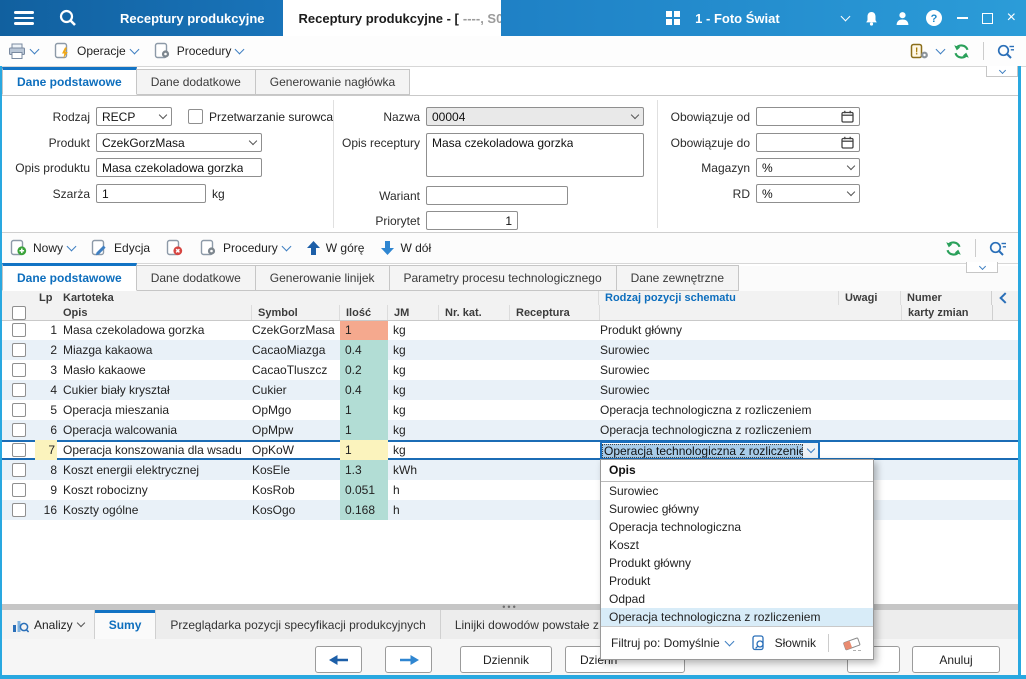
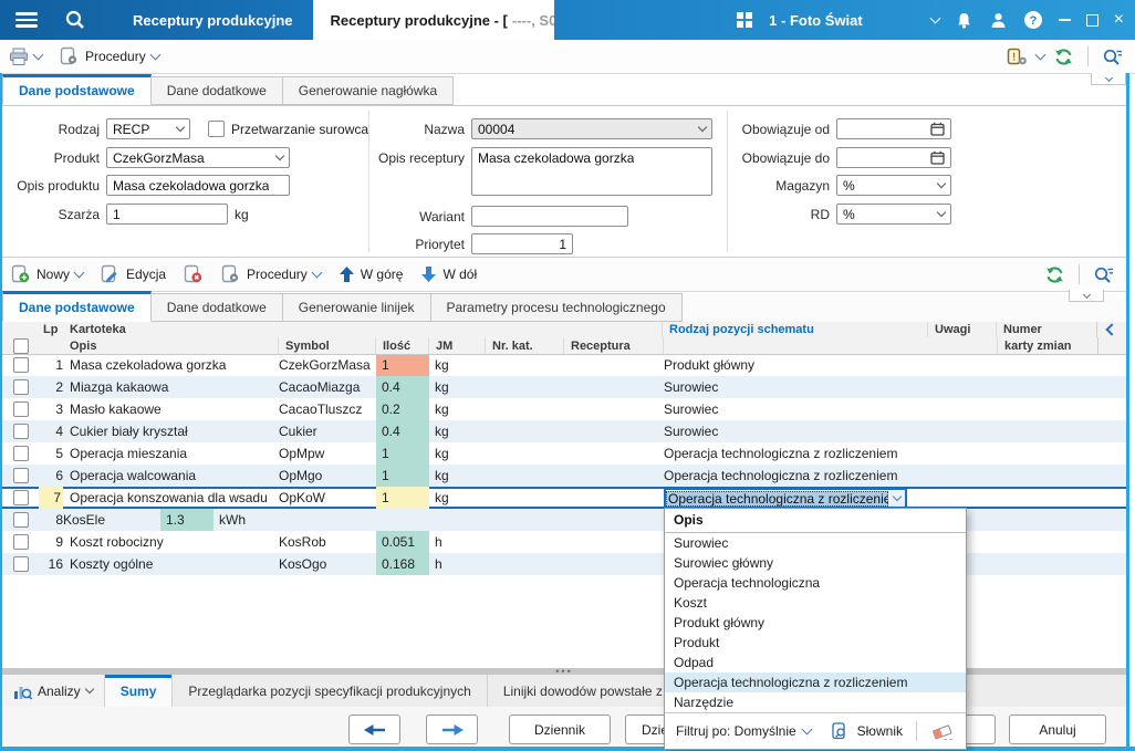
  Receptury produkcyjne
  Receptury produkcyjne - [
  ----, S0
  1 - Foto Świat
  ?
  ×
- Operacje
  Procedury
  !
  Dane podstawowe
  Dane dodatkowe
  Generowanie nagłówka
  Rodzaj
  RECP
  Przetwarzanie surowca
  Produkt
  CzekGorzMasa
  Opis produktu
  Masa czekoladowa gorzka
  Szarża
  1
  kg
  Nazwa
  00004
  Opis receptury
  Masa czekoladowa gorzka
  Wariant
  Priorytet
  1
  Obowiązuje od
  Obowiązuje do
  Magazyn
  %
  RD
  %
  Nowy
  Edycja
  Procedury
  W górę
  W dół
  Dane podstawowe
  Dane dodatkowe
  Generowanie linijek
  Parametry procesu technologicznego
- Dane zewnętrzne
  Lp
  Kartoteka
  Rodzaj pozycji schematu
  Uwagi
  Numer
  Opis
  Symbol
  Ilość
  JM
  Nr. kat.
  Receptura
  karty zmian
  1
  Masa czekoladowa gorzka
  CzekGorzMasa
  1
  kg
  Produkt główny
  2
  Miazga kakaowa
  CacaoMiazga
  0.4
  kg
  Surowiec
  3
  Masło kakaowe
  CacaoTluszcz
  0.2
  kg
  Surowiec
  4
  Cukier biały kryształ
  Cukier
  0.4
  kg
  Surowiec
  5
  Operacja mieszania
- OpMgo
+ OpMpw
  1
  kg
  Operacja technologiczna z rozliczeniem
  6
  Operacja walcowania
- OpMpw
+ OpMgo
  1
  kg
  Operacja technologiczna z rozliczeniem
  7
  Operacja konszowania dla wsadu
  OpKoW
  1
  kg
  8
- Koszt energii elektrycznej
  KosEle
  1.3
  kWh
  9
  Koszt robocizny
  KosRob
  0.051
  h
  16
  Koszty ogólne
  KosOgo
  0.168
  h
  •••
  Analizy
  Sumy
  Przeglądarka pozycji specyfikacji produkcyjnych
  Dziennik
  Anuluj
  Operacja technologiczna z rozliczeni
  Opis
  Surowiec
  Surowiec główny
  Operacja technologiczna
  Koszt
  Produkt główny
  Produkt
  Odpad
  Operacja technologiczna z rozliczeniem
+ Narzędzie
  Filtruj po: Domyślnie
  Słownik
